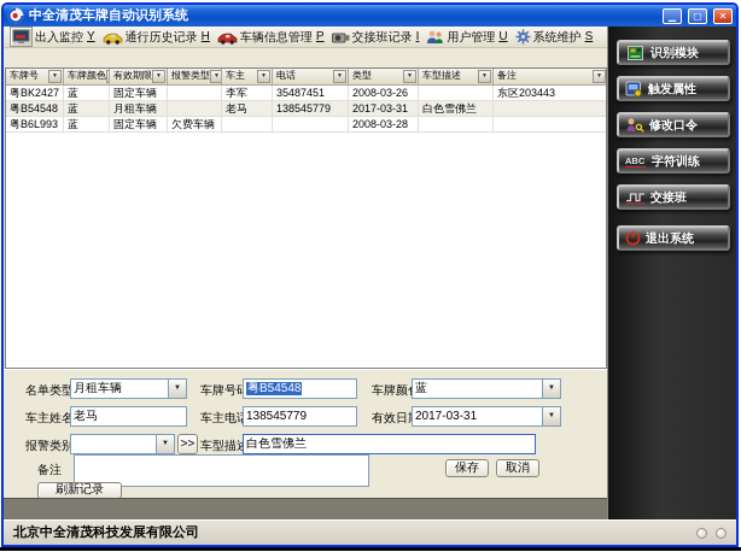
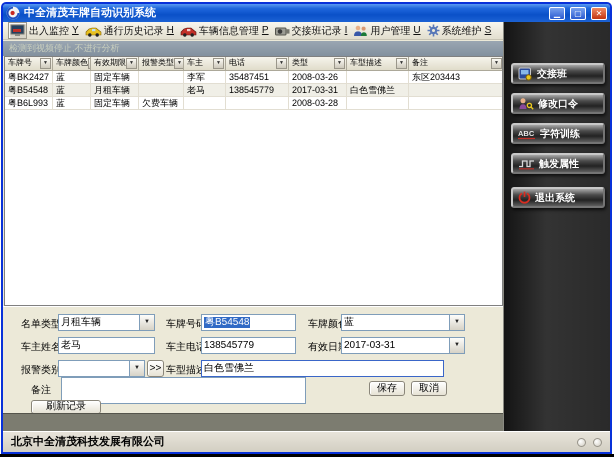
  中全清茂车牌自动识别系统
  ▁
  ▢
  ✕
  出入监控
  Y
  通行历史记录
  H
  车辆信息管理
  P
  交接班记录
  I
  用户管理
  U
  系统维护
  S
+ 检测到视频停止,不进行分析
  车牌号
  车牌颜色
  有效期限
  报警类型
  车主
  电话
  类型
  车型描述
  备注
  粤BK2427
  蓝
  固定车辆
  李军
  35487451
  2008-03-26
  东区203443
  粤B54548
  蓝
  月租车辆
  老马
  138545779
  2017-03-31
  白色雪佛兰
  粤B6L993
  蓝
  固定车辆
  欠费车辆
  2008-03-28
  名单类型
  月租车辆
  车牌号
  粤B54548
  车牌颜
  蓝
  车主姓名
  老马
  车主电
  138545779
  有效日
  2017-03-31
  报警类别
  >>
  车型描
  白色雪佛兰
  备注
  保存
  取消
  刷新记录
- 识别模块
- 触发属性
+ 交接班
  修改口令
  ABC
  字符训练
- 交接班
+ 触发属性
  退出系统
  北京中全清茂科技发展有限公司
